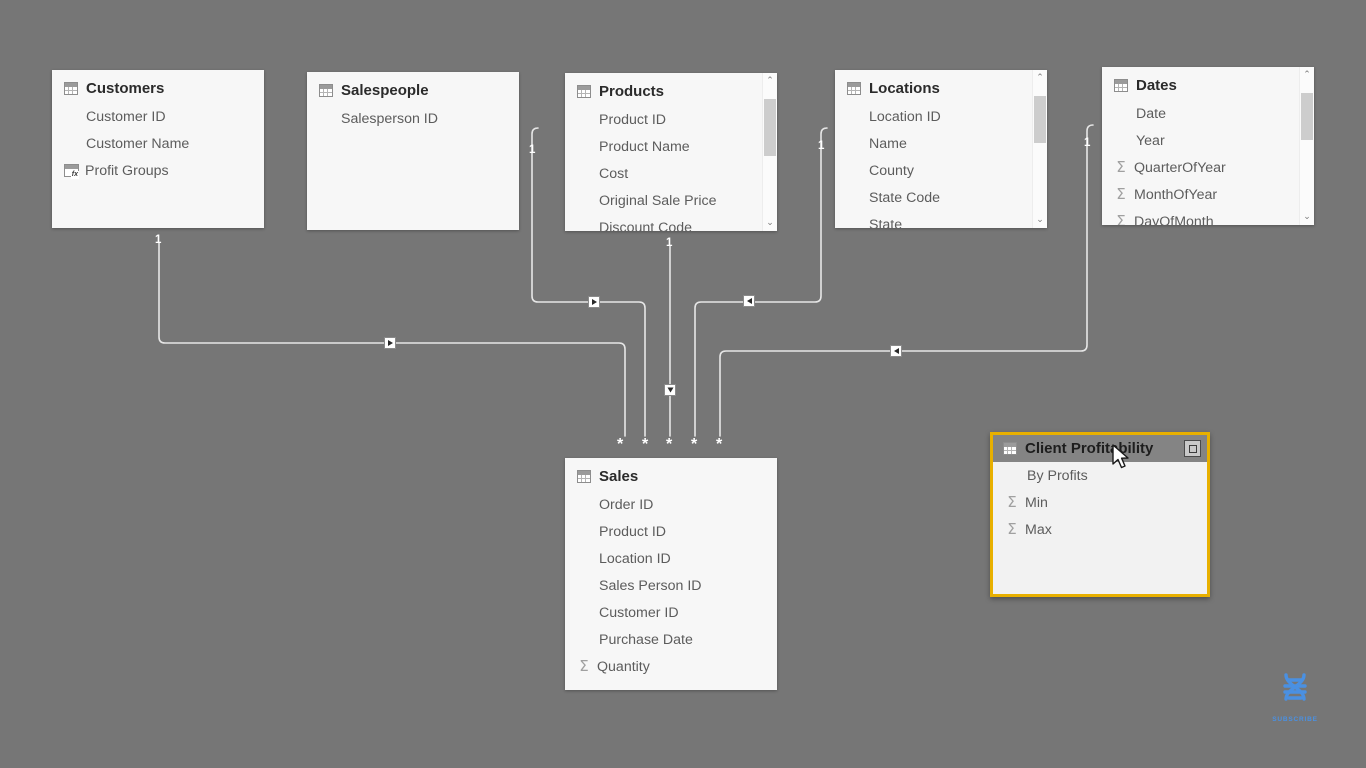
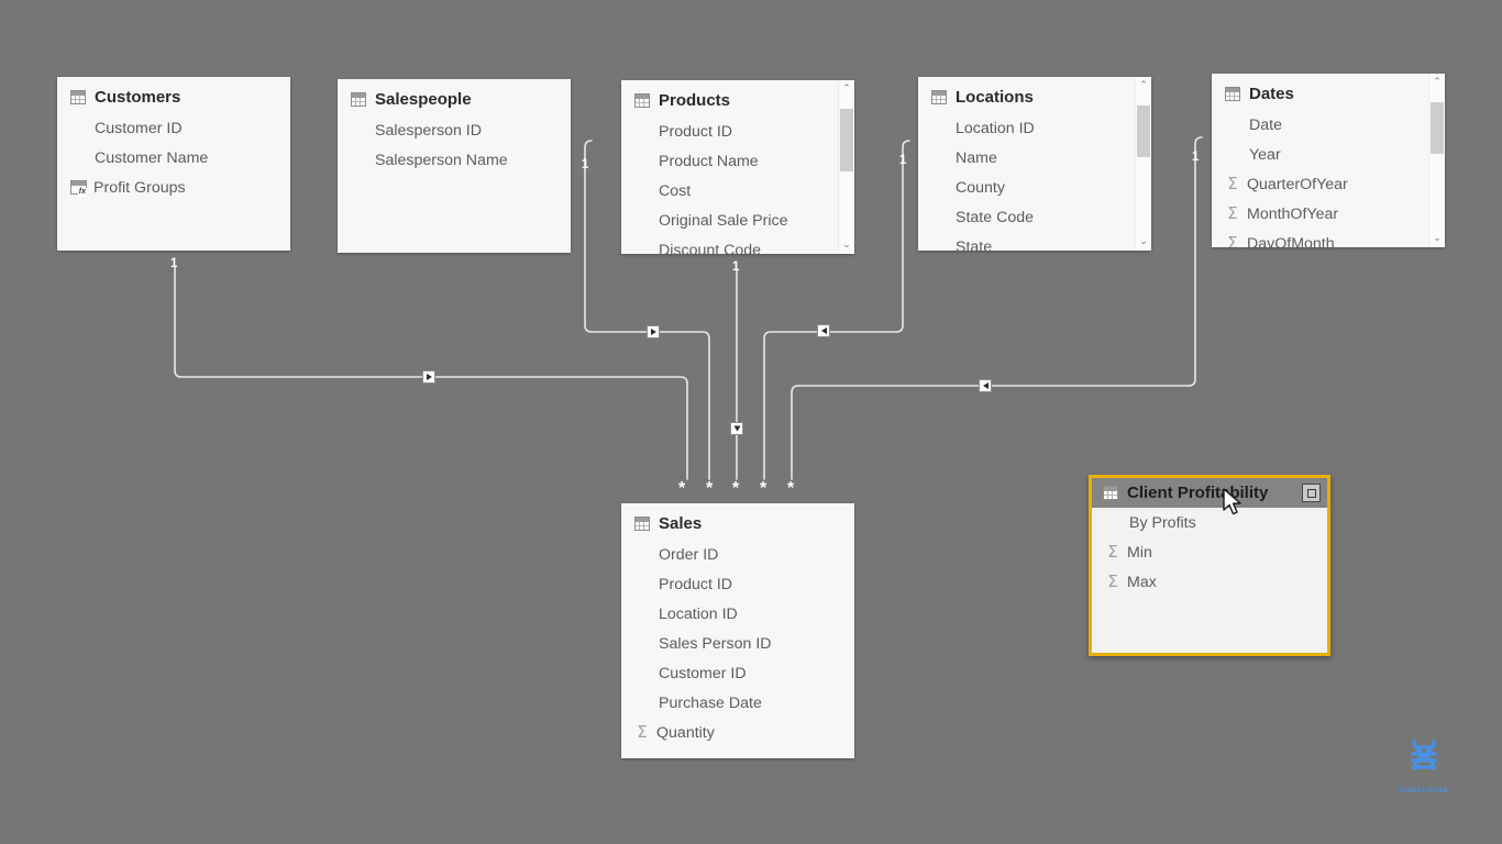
  1
  1
  1
  1
  1
  *
  *
  *
  *
  *
  Customers
  Customer ID
  Customer Name
  Profit Groups
  Salespeople
  Salesperson ID
+ Salesperson Name
  Products
  Product ID
  Product Name
  Cost
  Original Sale Price
  Discount Code
  ⌃
  ⌄
  Locations
  Location ID
  Name
  County
  State Code
  State
  ⌃
  ⌄
  Dates
  Date
  Year
  Σ
  QuarterOfYear
  Σ
  MonthOfYear
  Σ
  DayOfMonth
  ⌃
  ⌄
  Sales
  Order ID
  Product ID
  Location ID
  Sales Person ID
  Customer ID
  Purchase Date
  Σ
  Quantity
  Client Profitbility
  By Profits
  Σ
  Min
  Σ
  Max
